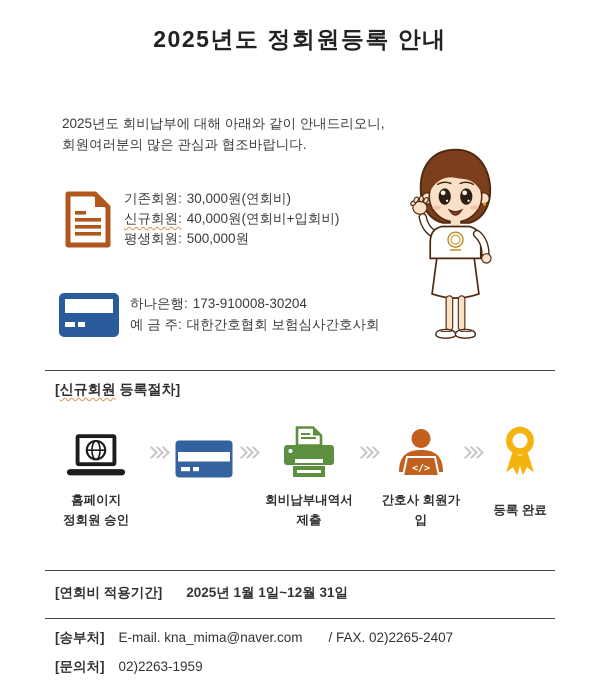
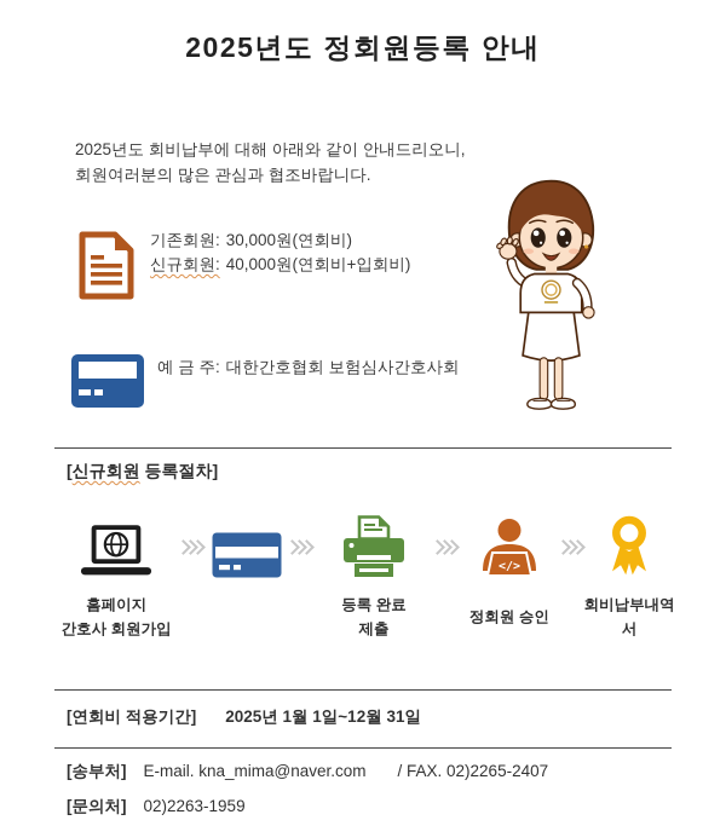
  2025년도 정회원등록 안내
  2025년도 회비납부에 대해 아래와 같이 안내드리오니,
  회원여러분의 많은 관심과 협조바랍니다.
  기존회원: 30,000원(연회비)
  신규회원: 40,000원(연회비+입회비)
- 평생회원: 500,000원
- 하나은행: 173-910008-30204
  예 금 주: 대한간호협회 보험심사간호사회
  [신규회원 등록절차]
  홈페이지
- 정회원 승인
+ 간호사 회원가입
- 회비납부내역서
+ 등록 완료
  제출
  </>
- 간호사 회원가입
+ 정회원 승인
- 등록 완료
+ 회비납부내역서
  [연회비 적용기간] 2025년 1월 1일~12월 31일
  [송부처] E-mail. kna_mima@naver.com / FAX. 02)2265-2407
  [문의처] 02)2263-1959
